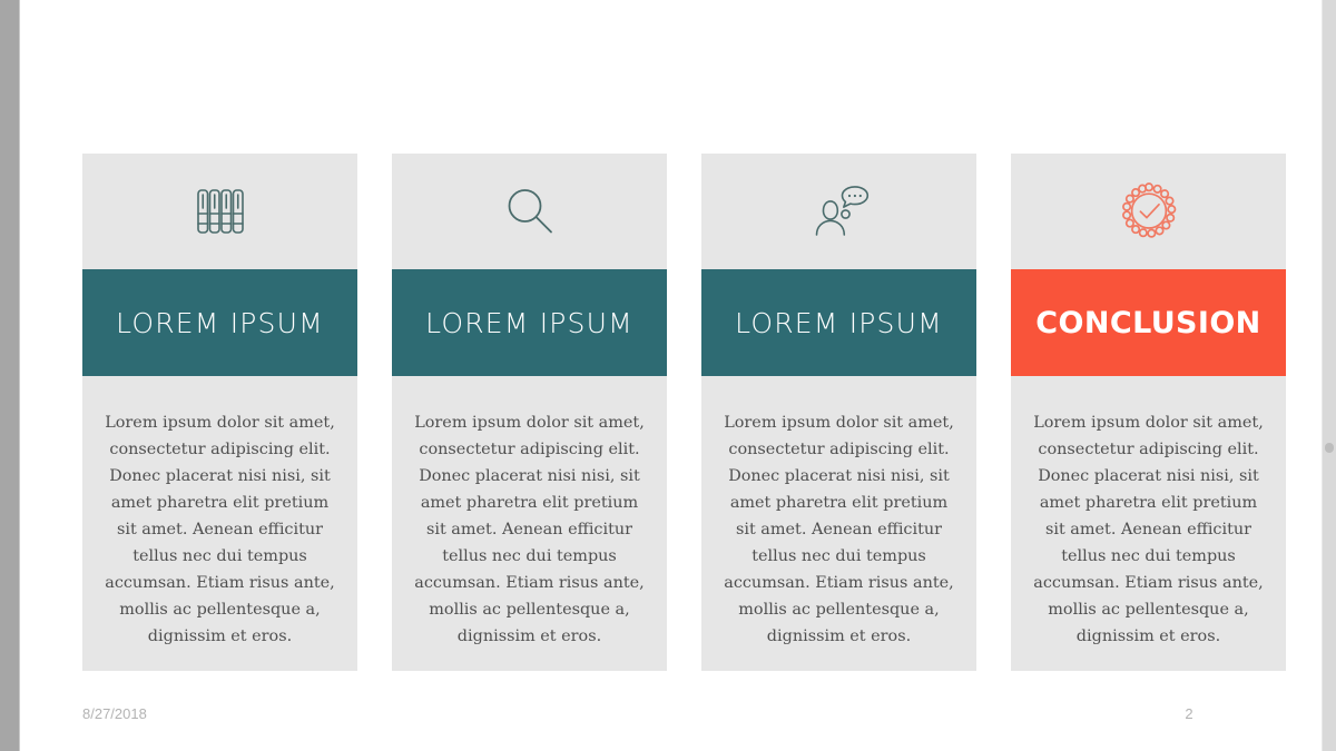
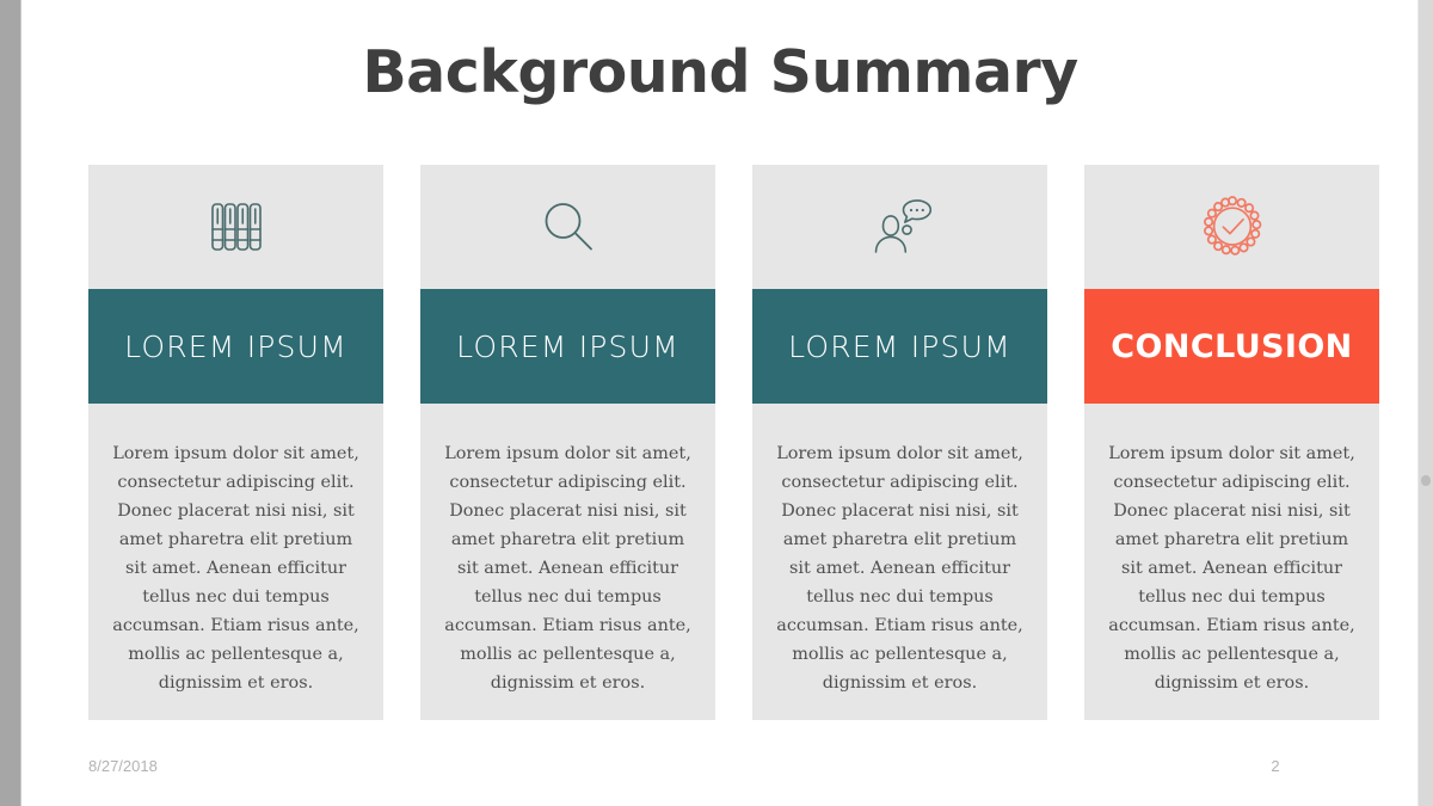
+ Background Summary
  LOREM IPSUM
  Lorem ipsum dolor sit amet, consectetur adipiscing elit. Donec placerat nisi nisi, sit amet pharetra elit pretium sit amet. Aenean efficitur tellus nec dui tempus accumsan. Etiam risus ante, mollis ac pellentesque a, dignissim et eros.
  LOREM IPSUM
  Lorem ipsum dolor sit amet, consectetur adipiscing elit. Donec placerat nisi nisi, sit amet pharetra elit pretium sit amet. Aenean efficitur tellus nec dui tempus accumsan. Etiam risus ante, mollis ac pellentesque a, dignissim et eros.
  LOREM IPSUM
  Lorem ipsum dolor sit amet, consectetur adipiscing elit. Donec placerat nisi nisi, sit amet pharetra elit pretium sit amet. Aenean efficitur tellus nec dui tempus accumsan. Etiam risus ante, mollis ac pellentesque a, dignissim et eros.
  CONCLUSION
  Lorem ipsum dolor sit amet, consectetur adipiscing elit. Donec placerat nisi nisi, sit amet pharetra elit pretium sit amet. Aenean efficitur tellus nec dui tempus accumsan. Etiam risus ante, mollis ac pellentesque a, dignissim et eros.
  8/27/2018
  2
